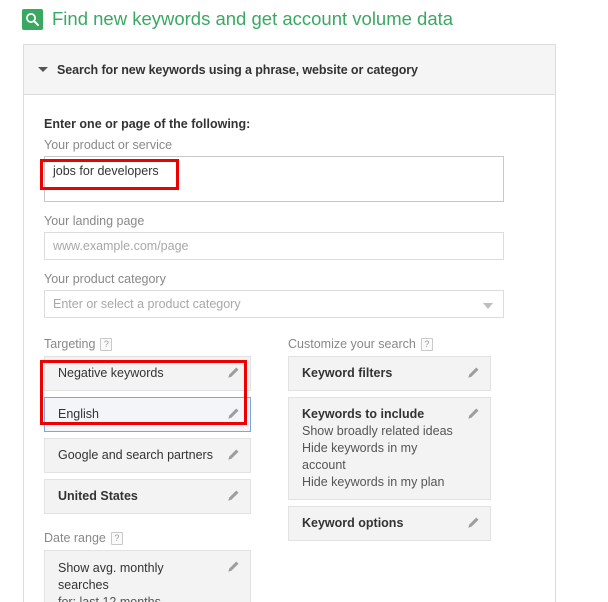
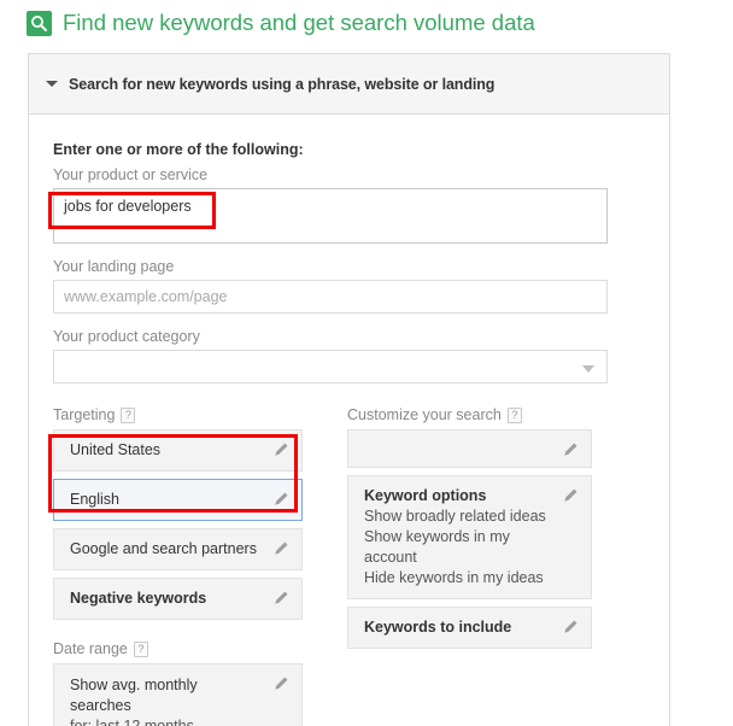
- Find new keywords and get account volume data
+ Find new keywords and get search volume data
- Search for new keywords using a phrase, website or category
+ Search for new keywords using a phrase, website or landing
- Enter one or page of the following:
+ Enter one or more of the following:
  Your product or service
  jobs for developers
  Your landing page
  www.example.com/page
  Your product category
- Enter or select a product category
  Targeting
  ?
- Negative keywords
+ United States
  English
  Google and search partners
- United States
+ Negative keywords
  Date range
  ?
  Show avg. monthly searches
  Customize your search
  ?
- Keyword filters
- Keywords to include
+ Keyword options
  Show broadly related ideas
- Hide keywords in my account
+ Show keywords in my account
- Hide keywords in my plan
+ Hide keywords in my ideas
- Keyword options
+ Keywords to include
